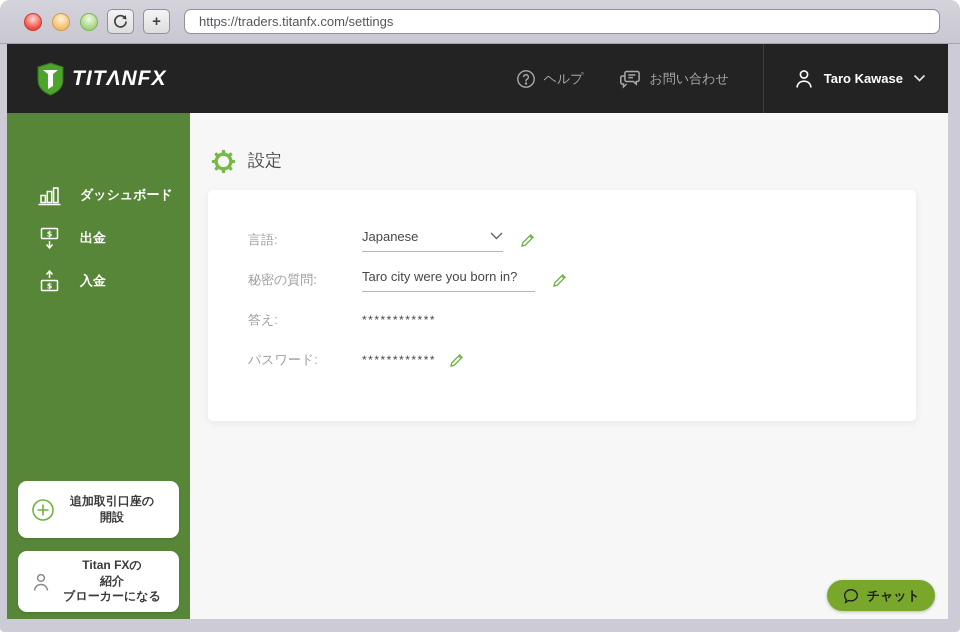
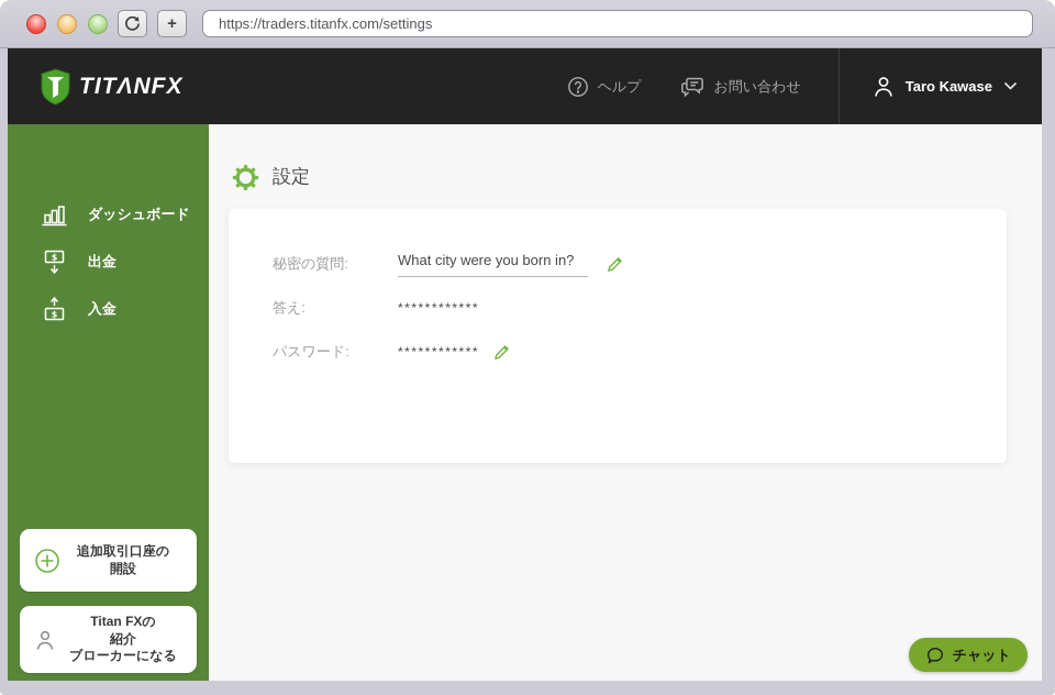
  +
  https://traders.titanfx.com/settings
  TITΛNFX
  ヘルプ
  お問い合わせ
  Taro Kawase
  ダッシュボード
  $
  出金
  $
  入金
  追加取引口座の
  開設
  Titan FXの
  紹介
  ブローカーになる
  設定
- 言語:
- Japanese
  秘密の質問:
- Taro city were you born in?
+ What city were you born in?
  答え:
  ************
  パスワード:
  ************
  チャット
